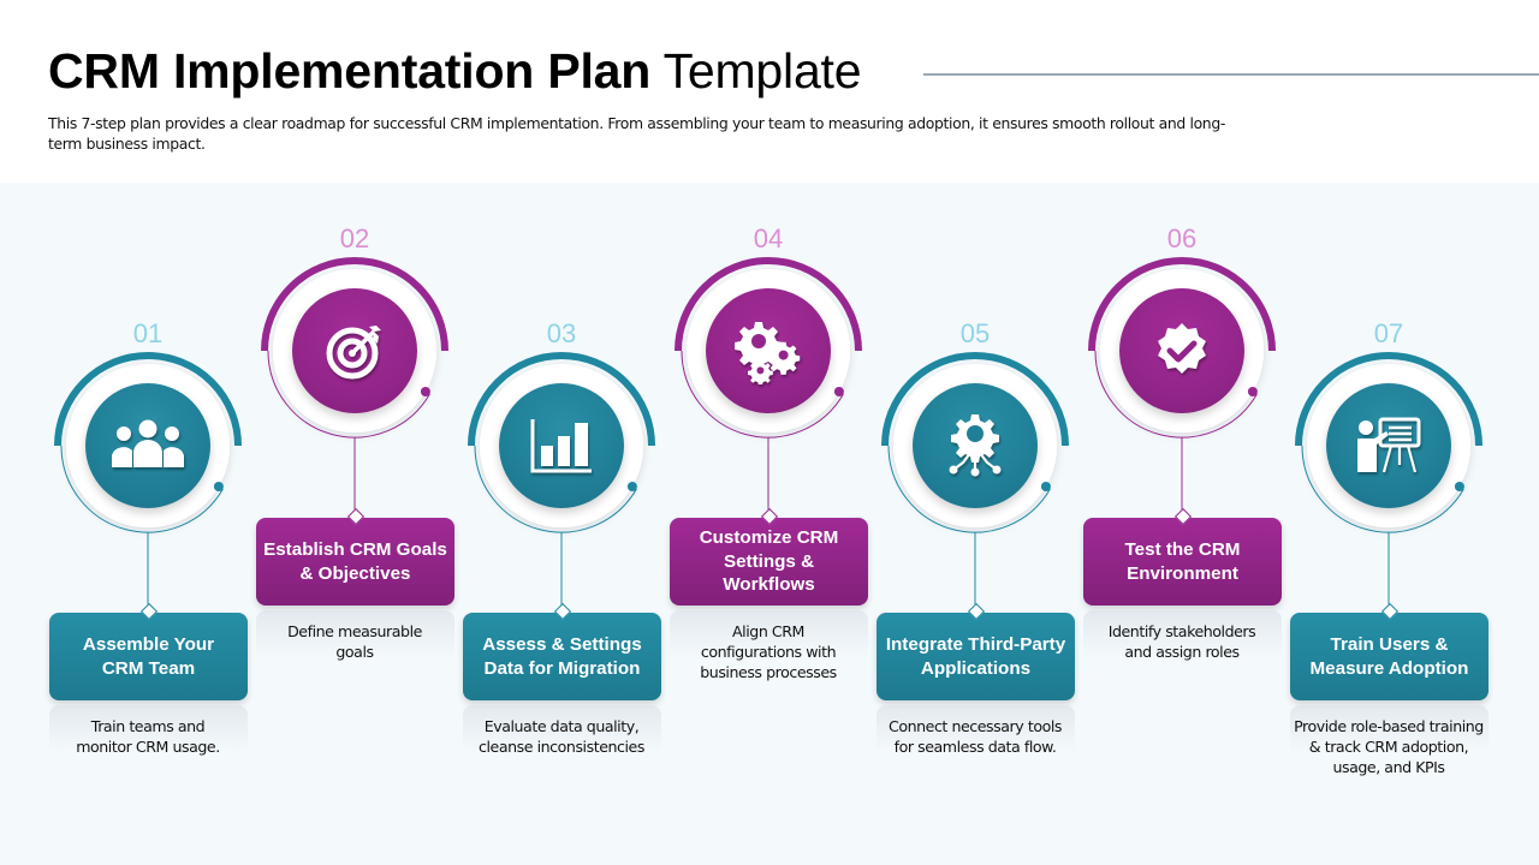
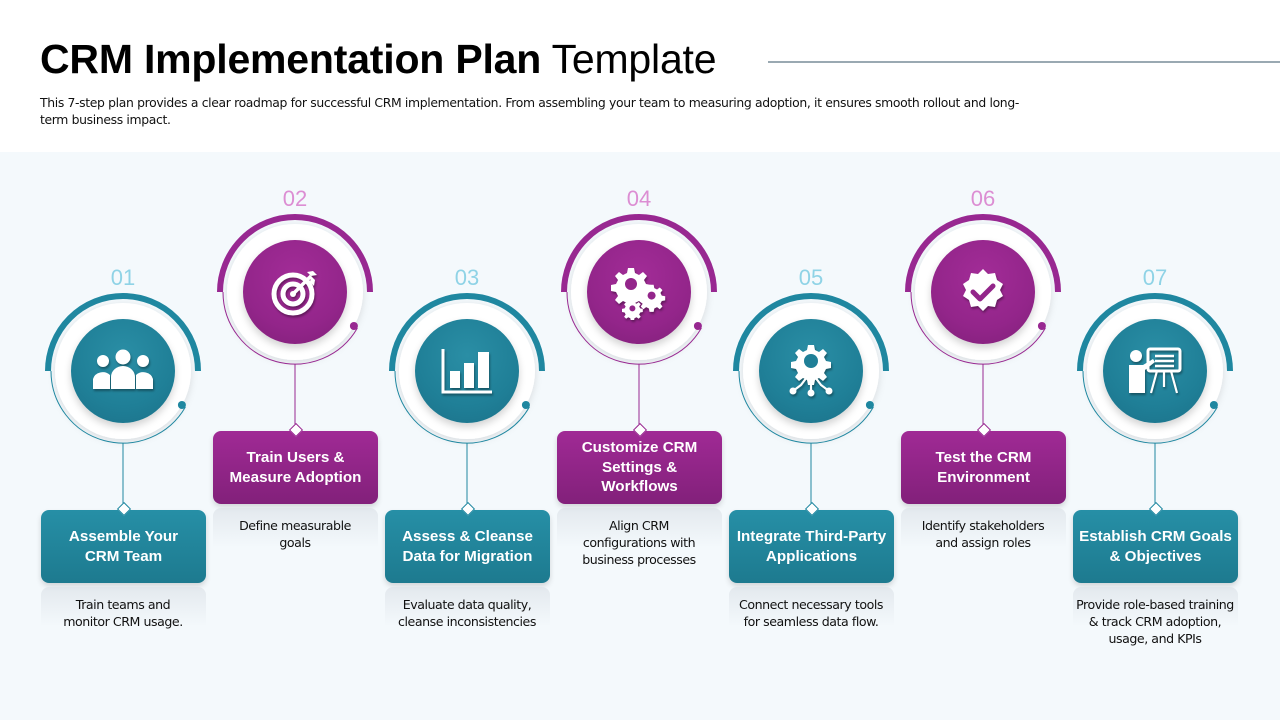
  CRM Implementation Plan Template
  This 7-step plan provides a clear roadmap for successful CRM implementation. From assembling your team to measuring adoption, it ensures smooth rollout and long-term business impact.
  01
  Assemble Your CRM Team
  Train teams and monitor CRM usage.
  02
- Establish CRM Goals & Objectives
+ Train Users & Measure Adoption
  Define measurable goals
  03
- Assess & Settings Data for Migration
+ Assess & Cleanse Data for Migration
  Evaluate data quality, cleanse inconsistencies
  04
  Customize CRM Settings & Workflows
  Align CRM configurations with business processes
  05
  Integrate Third-Party Applications
  Connect necessary tools for seamless data flow.
  06
  Test the CRM Environment
  Identify stakeholders and assign roles
  07
- Train Users & Measure Adoption
+ Establish CRM Goals & Objectives
  Provide role-based training & track CRM adoption, usage, and KPIs
